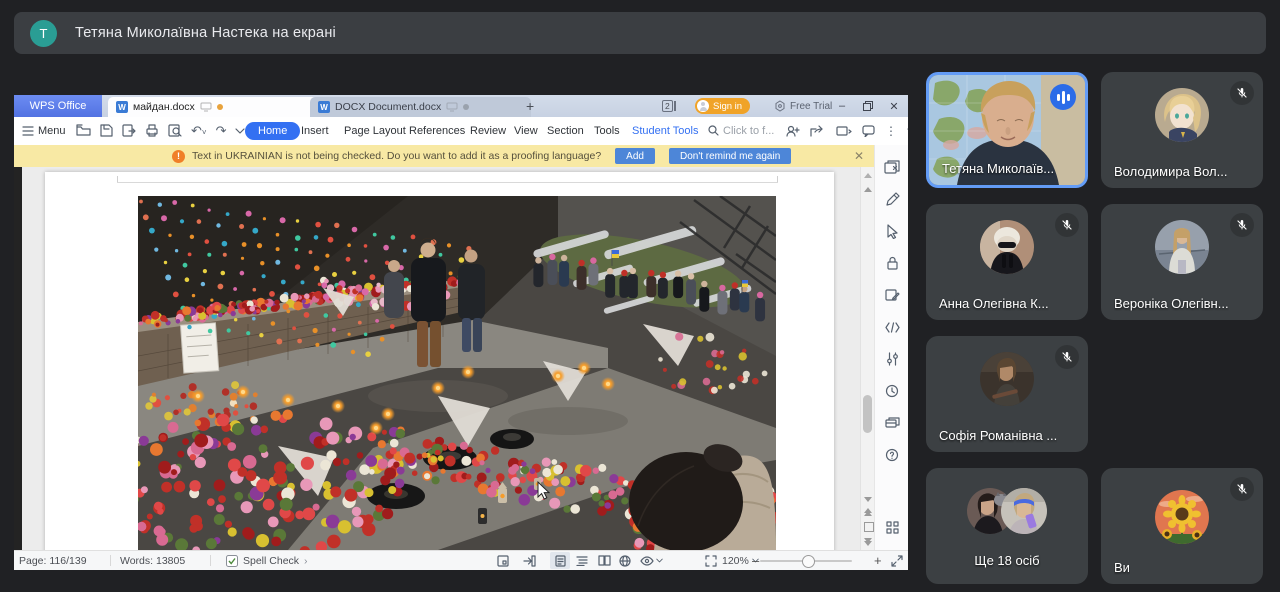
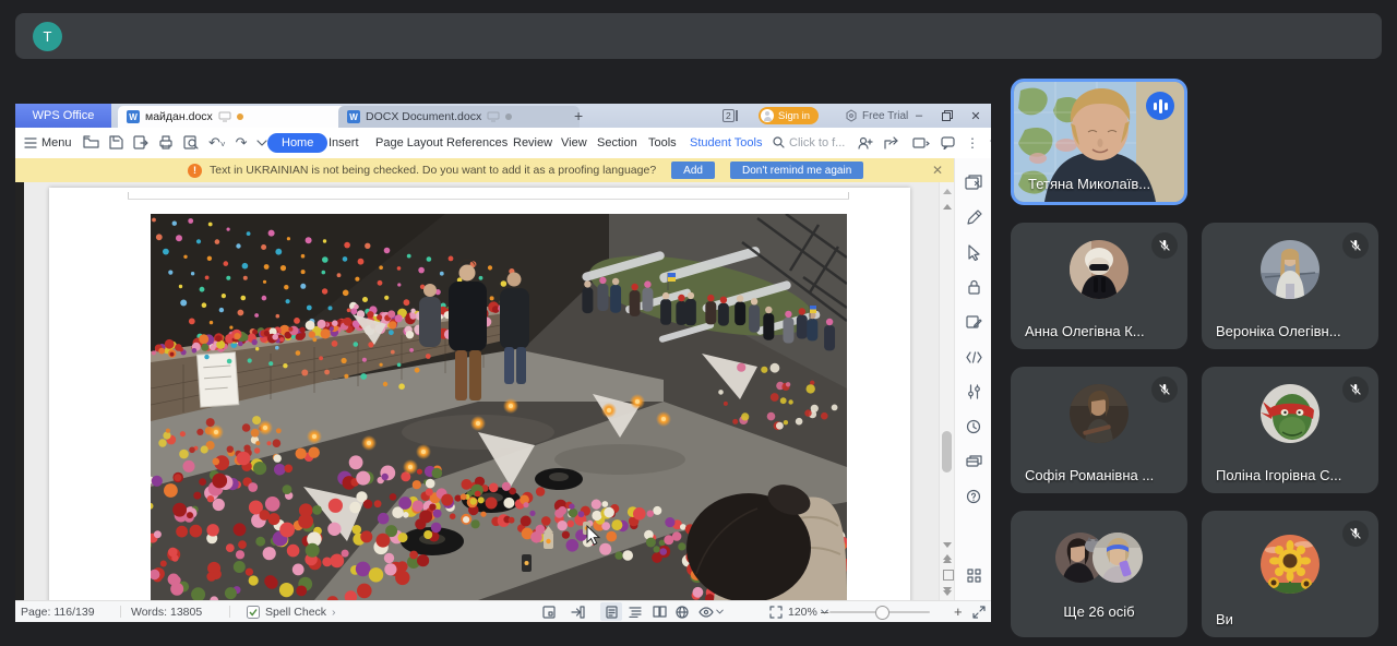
  T
- Тетяна Миколаївна Настека на екрані
  WPS Office
  W
  майдан.docx
  W
  DOCX Document.docx
  +
  2
  Sign in
  Free Trial
  –
  ✕
  Menu
  ↶˅
  ↷
  Home
  Insert
  Page Layout
  References
  Review
  View
  Section
  Tools
  Student Tools
  Click to f...
  ⋮
  !
  Text in UKRAINIAN is not being checked. Do you want to add it as a proofing language?
  Add
  Don't remind me again
  ✕
  Page: 116/139
  Words: 13805
  Spell Check
  ›
  120%
  –
  +
  Тетяна Миколаїв...
- Володимира Вол...
  Анна Олегівна К...
  Вероніка Олегівн...
  Софія Романівна ...
+ Поліна Ігорівна С...
- Ще 18 осіб
+ Ще 26 осіб
  Ви
